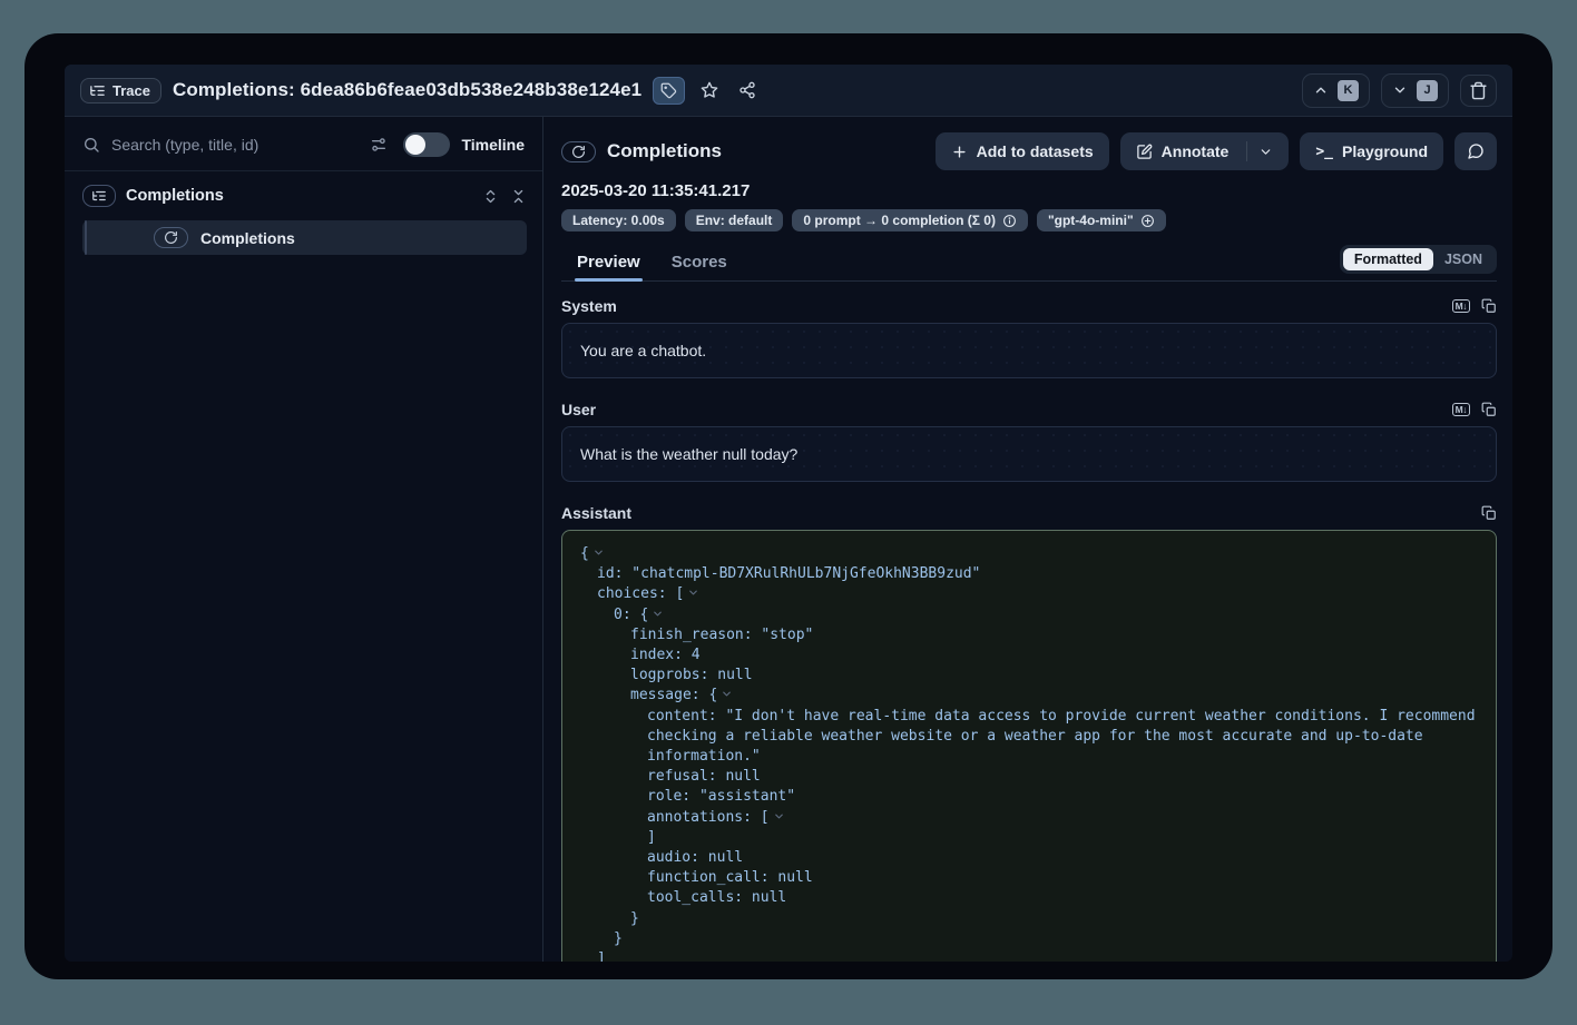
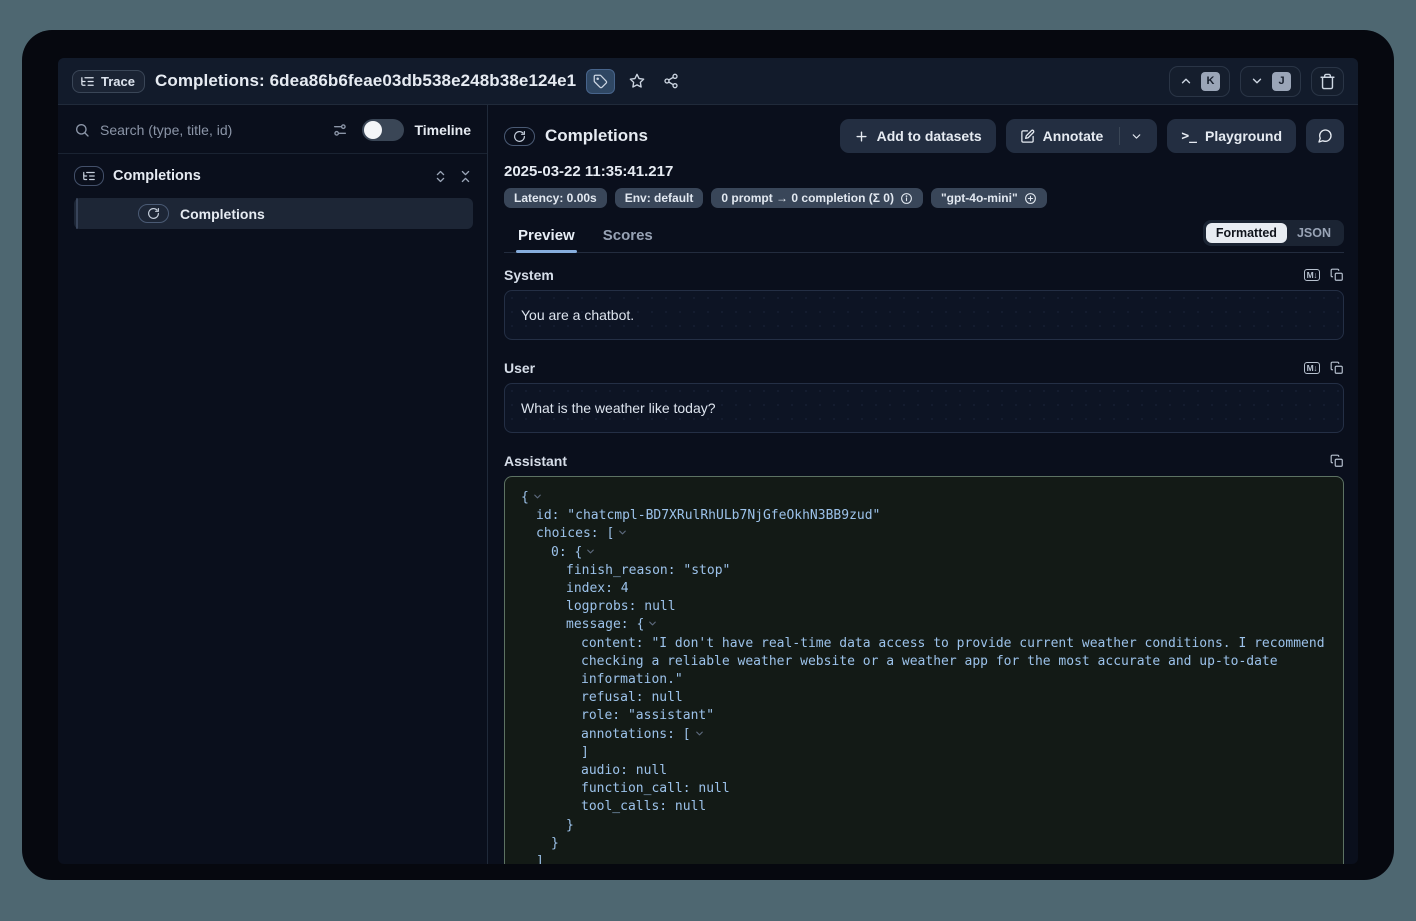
  Trace
  Completions: 6dea86b6feae03db538e248b38e124e1
  K
  J
  Search (type, title, id)
  Timeline
  Completions
  Completions
  Completions
  Add to datasets
  Annotate
  >_
  Playground
- 2025-03-20 11:35:41.217
+ 2025-03-22 11:35:41.217
  Latency: 0.00s
  Env: default
  0 prompt → 0 completion (Σ 0)
  "gpt-4o-mini"
  Preview
  Scores
  Formatted
  JSON
  System
  M↓
  You are a chatbot.
  User
  M↓
- What is the weather null today?
+ What is the weather like today?
  Assistant
  {
  id: "chatcmpl-BD7XRulRhULb7NjGfeOkhN3BB9zud"
  choices: [
  0: {
  finish_reason: "stop"
  index: 4
  logprobs: null
  message: {
  content: "I don't have real-time data access to provide current weather conditions. I recommend checking a reliable weather website or a weather app for the most accurate and up-to-date information."
  refusal: null
  role: "assistant"
  annotations: [
  ]
  audio: null
  function_call: null
  tool_calls: null
  }
  }
  ]
